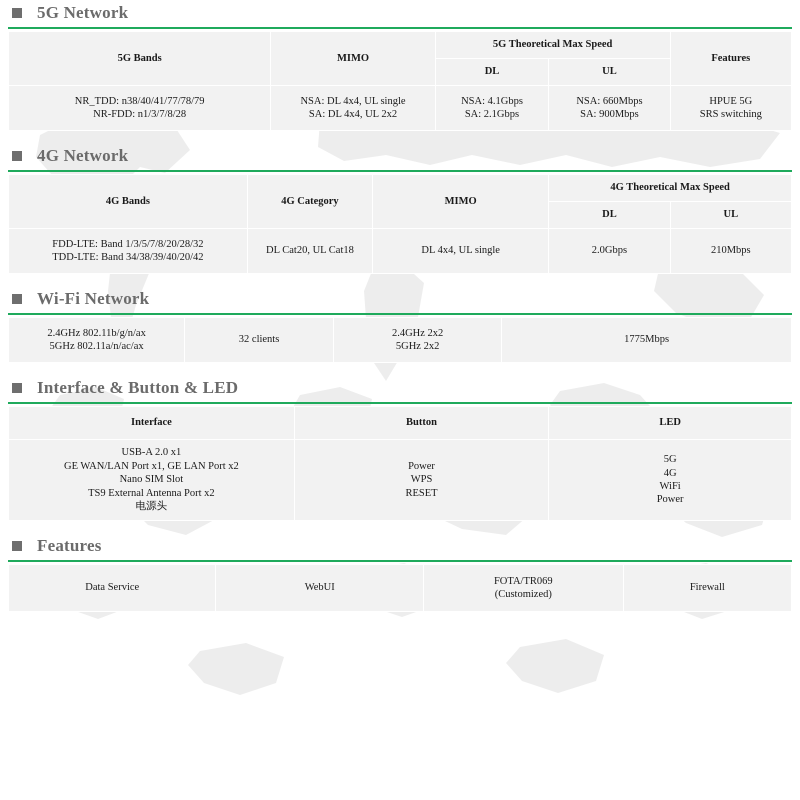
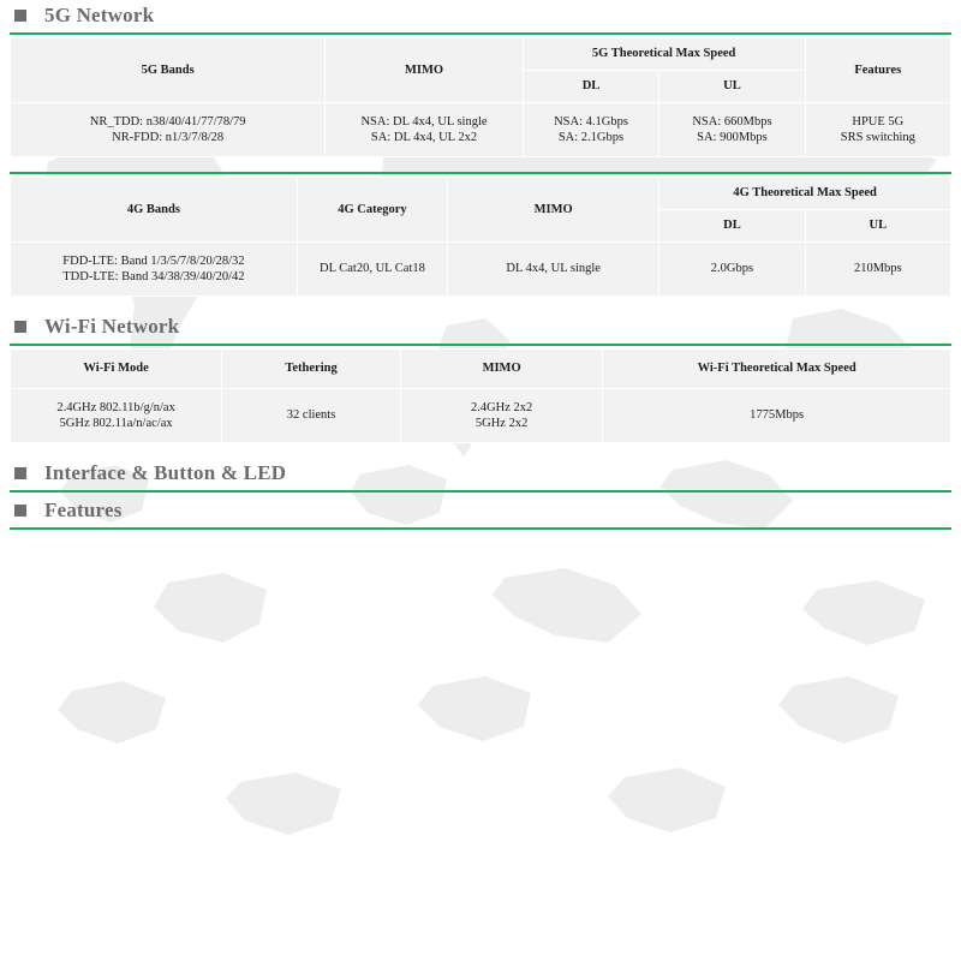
  5G Network
  5G Bands	MIMO	5G Theoretical Max Speed	Features
  DL	UL
  NR_TDD: n38/40/41/77/78/79 NR-FDD: n1/3/7/8/28	NSA: DL 4x4, UL single SA: DL 4x4, UL 2x2	NSA: 4.1Gbps SA: 2.1Gbps	NSA: 660Mbps SA: 900Mbps	HPUE 5G SRS switching
- 4G Network
  4G Bands	4G Category	MIMO	4G Theoretical Max Speed
  DL	UL
  FDD-LTE: Band 1/3/5/7/8/20/28/32 TDD-LTE: Band 34/38/39/40/20/42	DL Cat20, UL Cat18	DL 4x4, UL single	2.0Gbps	210Mbps
  Wi-Fi Network
+ Wi-Fi Mode	Tethering	MIMO	Wi-Fi Theoretical Max Speed
  2.4GHz 802.11b/g/n/ax 5GHz 802.11a/n/ac/ax	32 clients	2.4GHz 2x2 5GHz 2x2	1775Mbps
  Interface & Button & LED
- Interface	Button	LED
- USB-A 2.0 x1 GE WAN/LAN Port x1, GE LAN Port x2 Nano SIM Slot TS9 External Antenna Port x2 电源头	Power WPS RESET	5G 4G WiFi Power
  Features
- Data Service	WebUI	FOTA/TR069 (Customized)	Firewall
